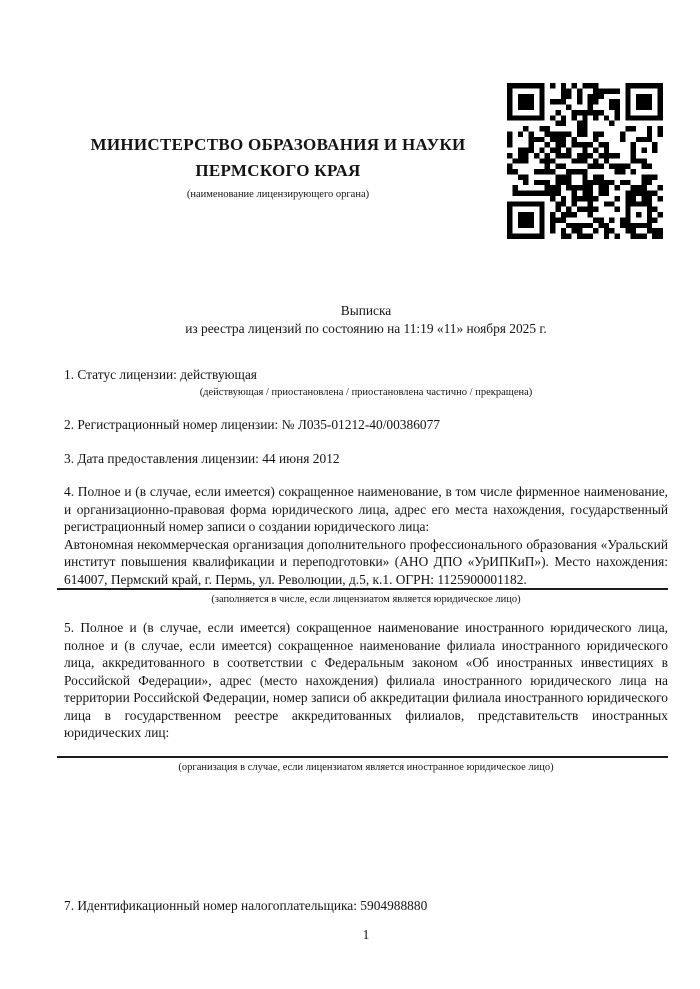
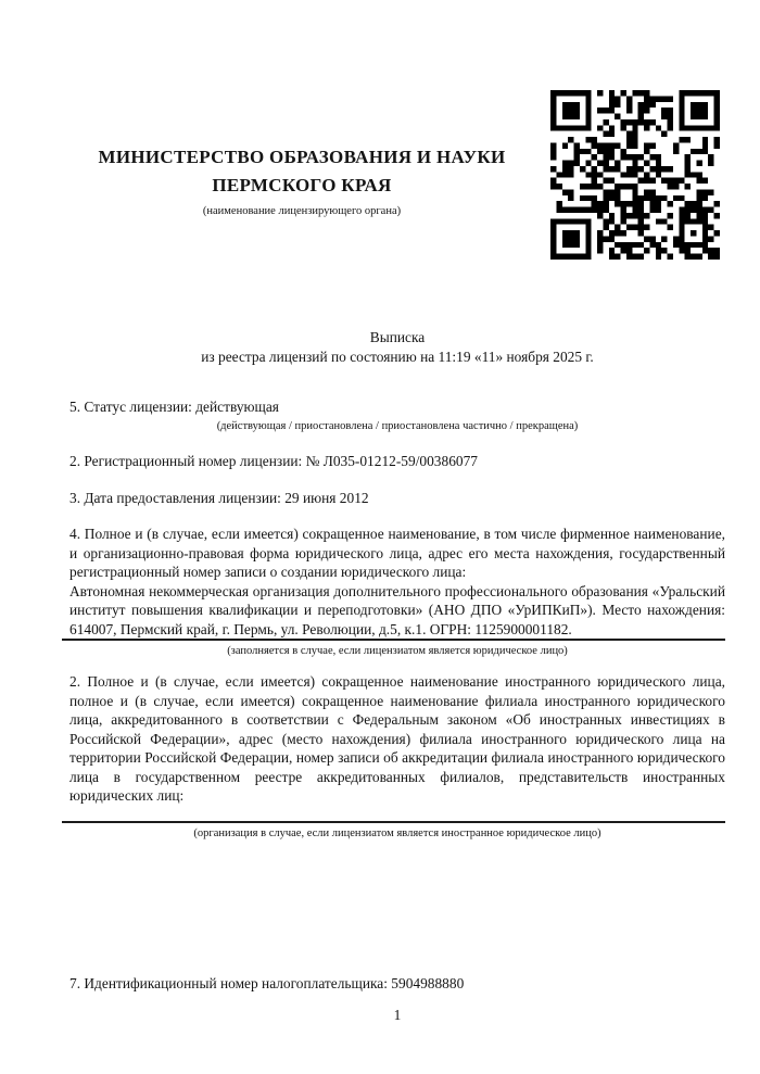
  МИНИСТЕРСТВО ОБРАЗОВАНИЯ И НАУКИ
  ПЕРМСКОГО КРАЯ
  (наименование лицензирующего органа)
  Выписка
  из реестра лицензий по состоянию на 11:19 «11» ноября 2025 г.
- 1. Статус лицензии: действующая
+ 5. Статус лицензии: действующая
  (действующая / приостановлена / приостановлена частично / прекращена)
- 2. Регистрационный номер лицензии: № Л035-01212-40/00386077
+ 2. Регистрационный номер лицензии: № Л035-01212-59/00386077
- 3. Дата предоставления лицензии: 44 июня 2012
+ 3. Дата предоставления лицензии: 29 июня 2012
  4. Полное и (в случае, если имеется) сокращенное наименование, в том числе фирменное наименование, и организационно-правовая форма юридического лица, адрес его места нахождения, государственный регистрационный номер записи о создании юридического лица:
  Автономная некоммерческая организация дополнительного профессионального образования «Уральский институт повышения квалификации и переподготовки» (АНО ДПО «УрИПКиП»). Место нахождения: 614007, Пермский край, г. Пермь, ул. Революции, д.5, к.1. ОГРН: 1125900001182.
- (заполняется в числе, если лицензиатом является юридическое лицо)
+ (заполняется в случае, если лицензиатом является юридическое лицо)
- 5. Полное и (в случае, если имеется) сокращенное наименование иностранного юридического лица, полное и (в случае, если имеется) сокращенное наименование филиала иностранного юридического лица, аккредитованного в соответствии с Федеральным законом «Об иностранных инвестициях в Российской Федерации», адрес (место нахождения) филиала иностранного юридического лица на территории Российской Федерации, номер записи об аккредитации филиала иностранного юридического лица в государственном реестре аккредитованных филиалов, представительств иностранных юридических лиц:
+ 2. Полное и (в случае, если имеется) сокращенное наименование иностранного юридического лица, полное и (в случае, если имеется) сокращенное наименование филиала иностранного юридического лица, аккредитованного в соответствии с Федеральным законом «Об иностранных инвестициях в Российской Федерации», адрес (место нахождения) филиала иностранного юридического лица на территории Российской Федерации, номер записи об аккредитации филиала иностранного юридического лица в государственном реестре аккредитованных филиалов, представительств иностранных юридических лиц:
  (организация в случае, если лицензиатом является иностранное юридическое лицо)
  7. Идентификационный номер налогоплательщика: 5904988880
  1
